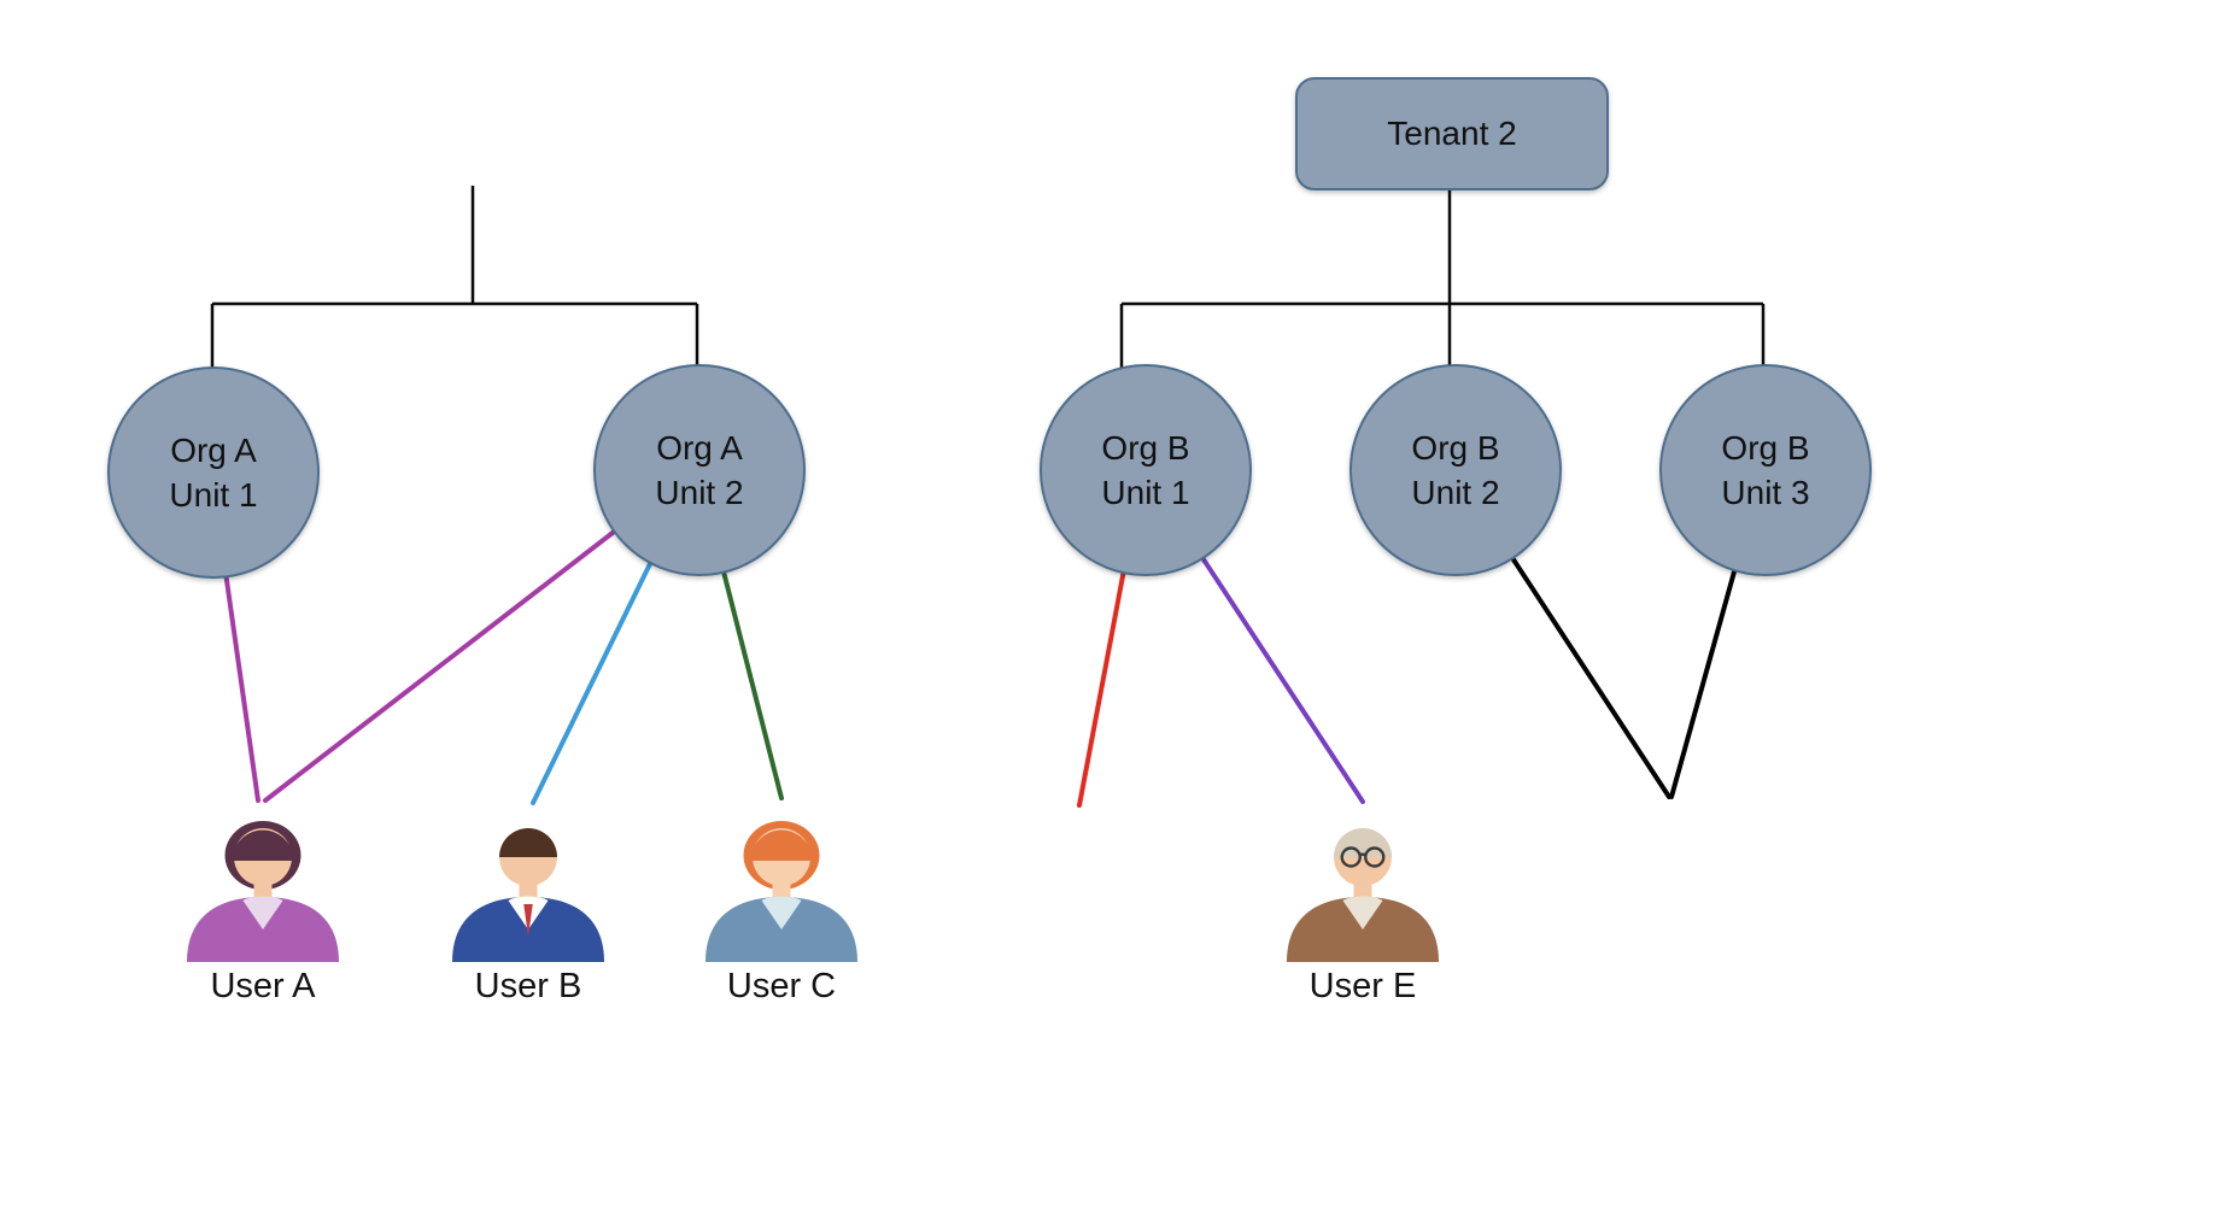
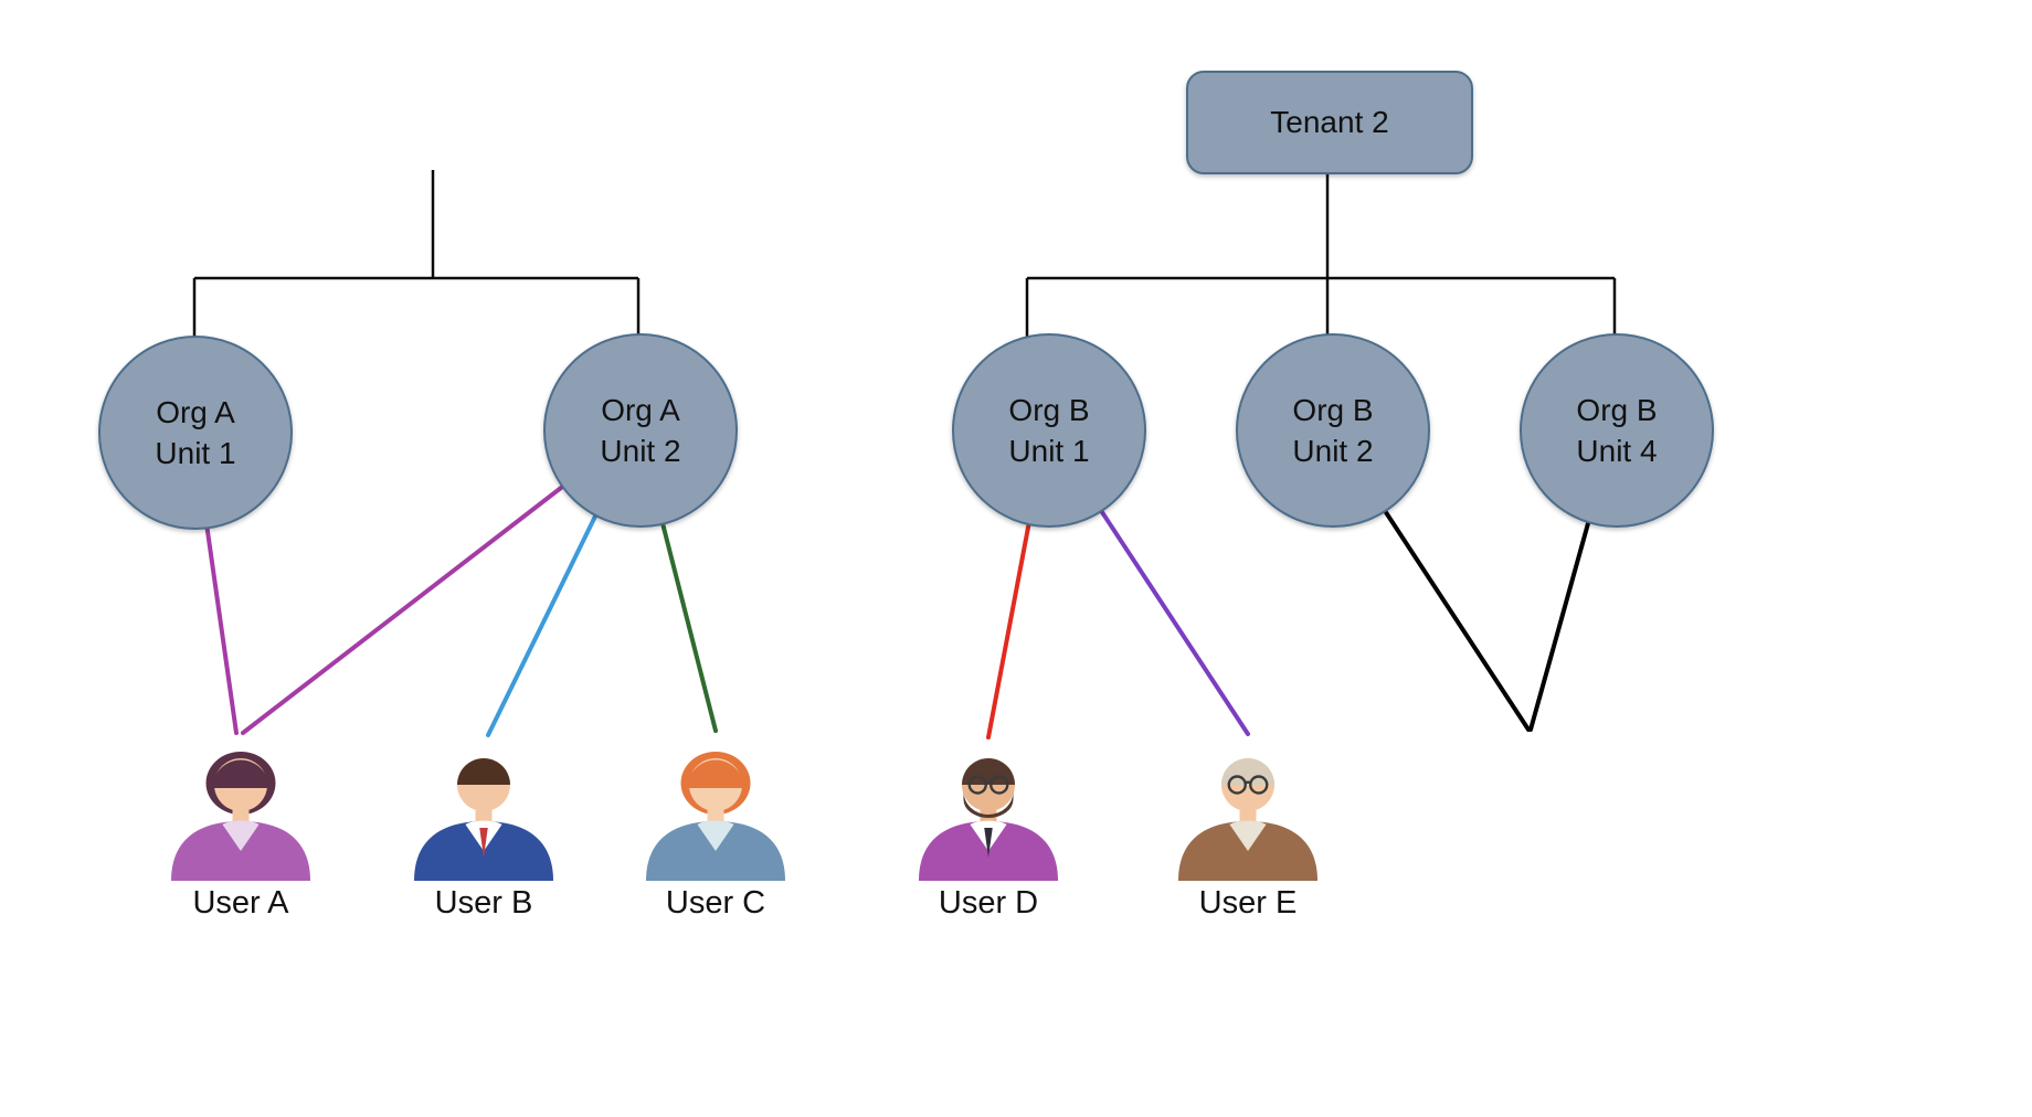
  Tenant 2
  Org A
  Unit 1
  Org A
  Unit 2
  Org B
  Unit 1
  Org B
  Unit 2
  Org B
- Unit 3
+ Unit 4
  User A
  User B
  User C
+ User D
  User E
